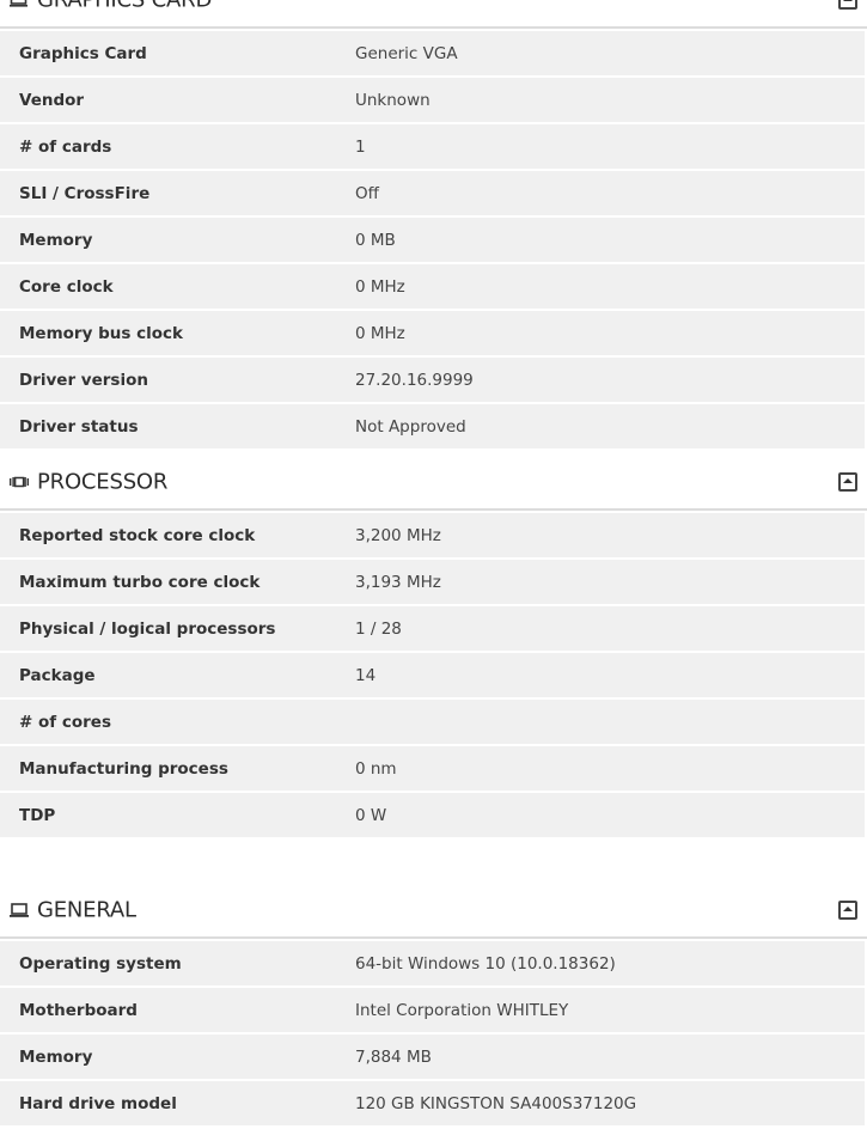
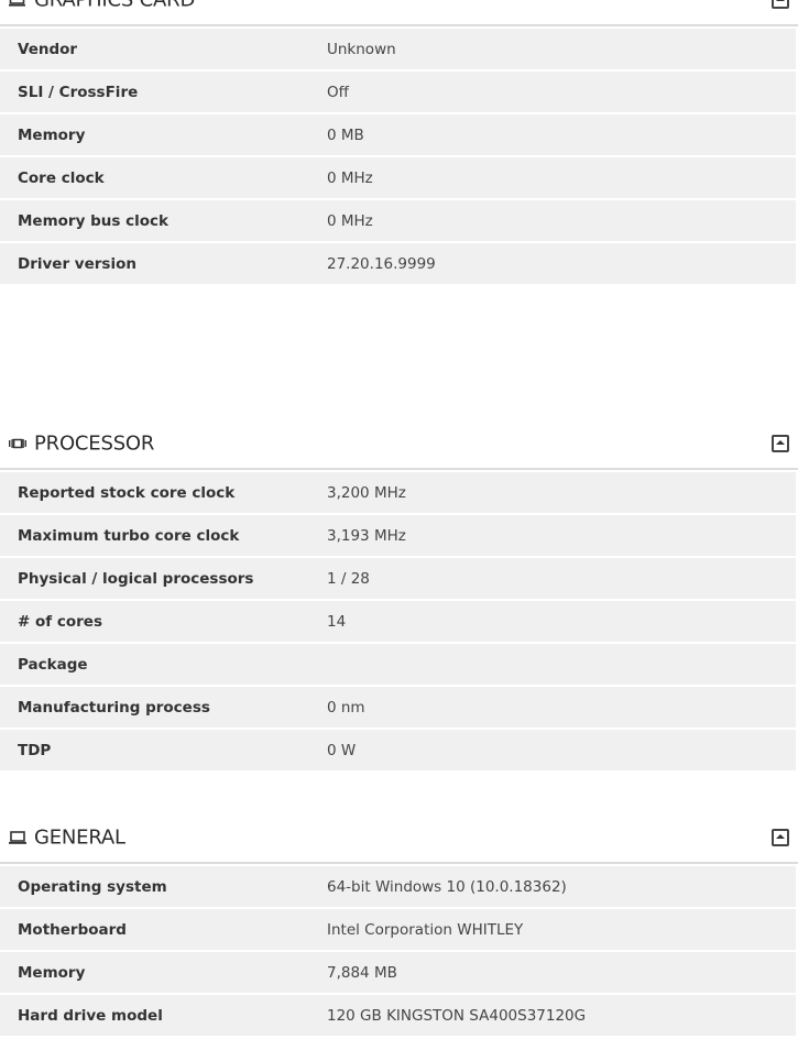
  GRAPHICS CARD
- Graphics Card
- Generic VGA
  Vendor
  Unknown
- # of cards
- 1
  SLI / CrossFire
  Off
  Memory
  0 MB
  Core clock
  0 MHz
  Memory bus clock
  0 MHz
  Driver version
  27.20.16.9999
- Driver status
- Not Approved
  PROCESSOR
  Reported stock core clock
  3,200 MHz
  Maximum turbo core clock
  3,193 MHz
  Physical / logical processors
  1 / 28
- Package
+ # of cores
  14
- # of cores
+ Package
  Manufacturing process
  0 nm
  TDP
  0 W
  GENERAL
  Operating system
  64-bit Windows 10 (10.0.18362)
  Motherboard
  Intel Corporation WHITLEY
  Memory
  7,884 MB
  Hard drive model
  120 GB KINGSTON SA400S37120G
